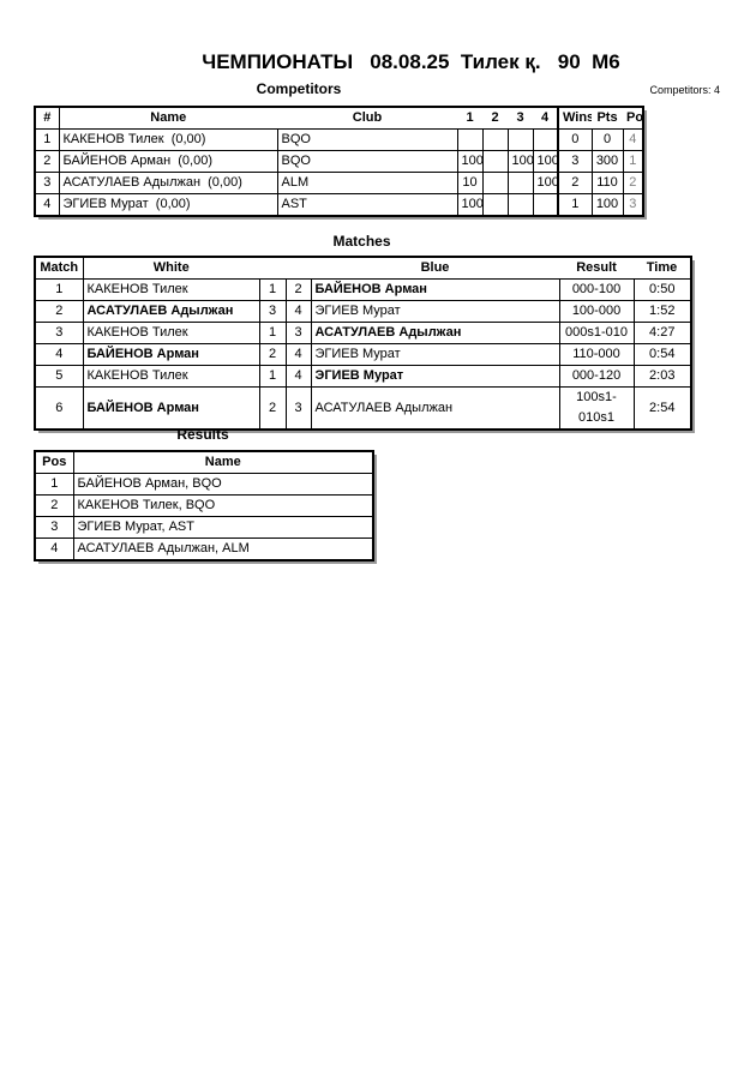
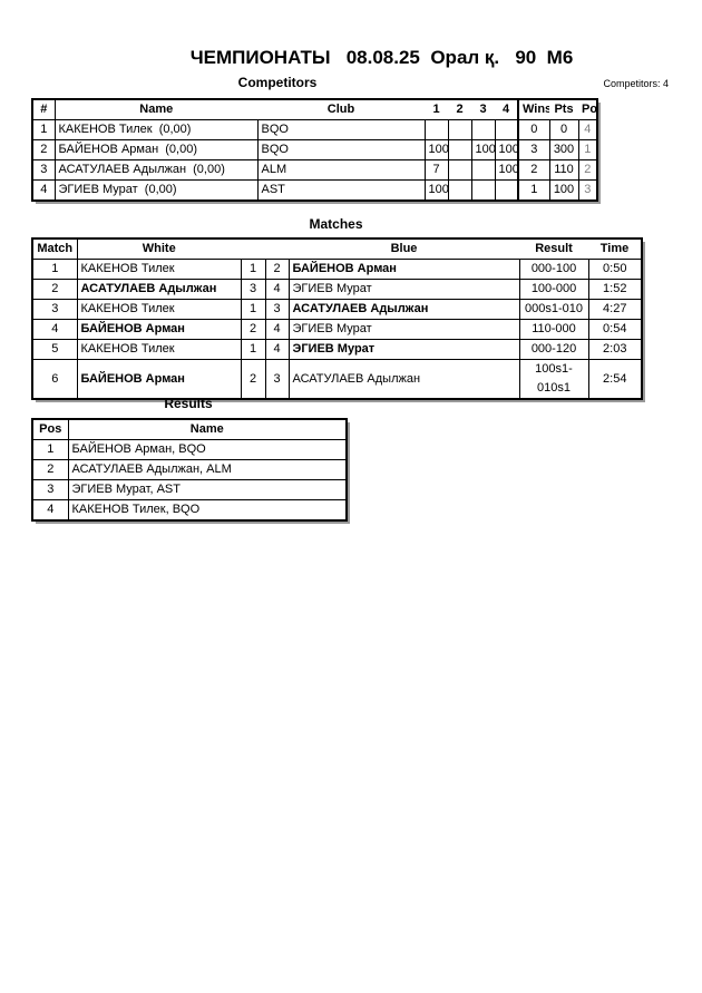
- ЧЕМПИОНАТЫ 08.08.25 Тилек қ. 90 М6
+ ЧЕМПИОНАТЫ 08.08.25 Орал қ. 90 М6
  Competitors
  Competitors: 4
  #	Name	Club	1	2	3	4	Wins	Pts	Po
  1	КАКЕНОВ Тилек (0,00)	BQO					0	0	4
  2	БАЙЕНОВ Арман (0,00)	BQO	100		100	100	3	300	1
- 3	АСАТУЛАЕВ Адылжан (0,00)	ALM	10			100	2	110	2
+ 3	АСАТУЛАЕВ Адылжан (0,00)	ALM	7			100	2	110	2
  4	ЭГИЕВ Мурат (0,00)	AST	100				1	100	3
  Matches
  Match	White			Blue	Result	Time
  1	КАКЕНОВ Тилек	1	2	БАЙЕНОВ Арман	000-100	0:50
  2	АСАТУЛАЕВ Адылжан	3	4	ЭГИЕВ Мурат	100-000	1:52
  3	КАКЕНОВ Тилек	1	3	АСАТУЛАЕВ Адылжан	000s1-010	4:27
  4	БАЙЕНОВ Арман	2	4	ЭГИЕВ Мурат	110-000	0:54
  5	КАКЕНОВ Тилек	1	4	ЭГИЕВ Мурат	000-120	2:03
  6	БАЙЕНОВ Арман	2	3	АСАТУЛАЕВ Адылжан	100s1-010s1	2:54
  Results
  Pos	Name
  1	БАЙЕНОВ Арман, BQO
- 2	КАКЕНОВ Тилек, BQO
+ 2	АСАТУЛАЕВ Адылжан, ALM
  3	ЭГИЕВ Мурат, AST
- 4	АСАТУЛАЕВ Адылжан, ALM
+ 4	КАКЕНОВ Тилек, BQO
